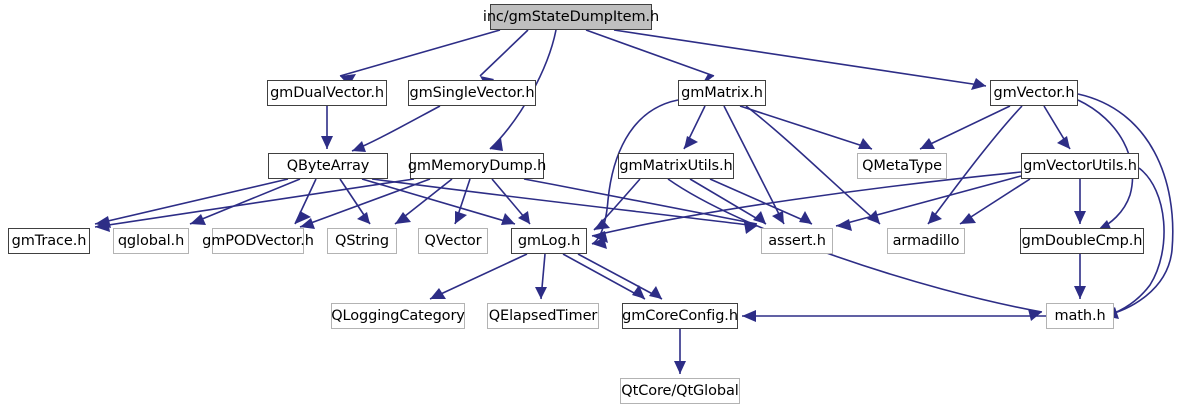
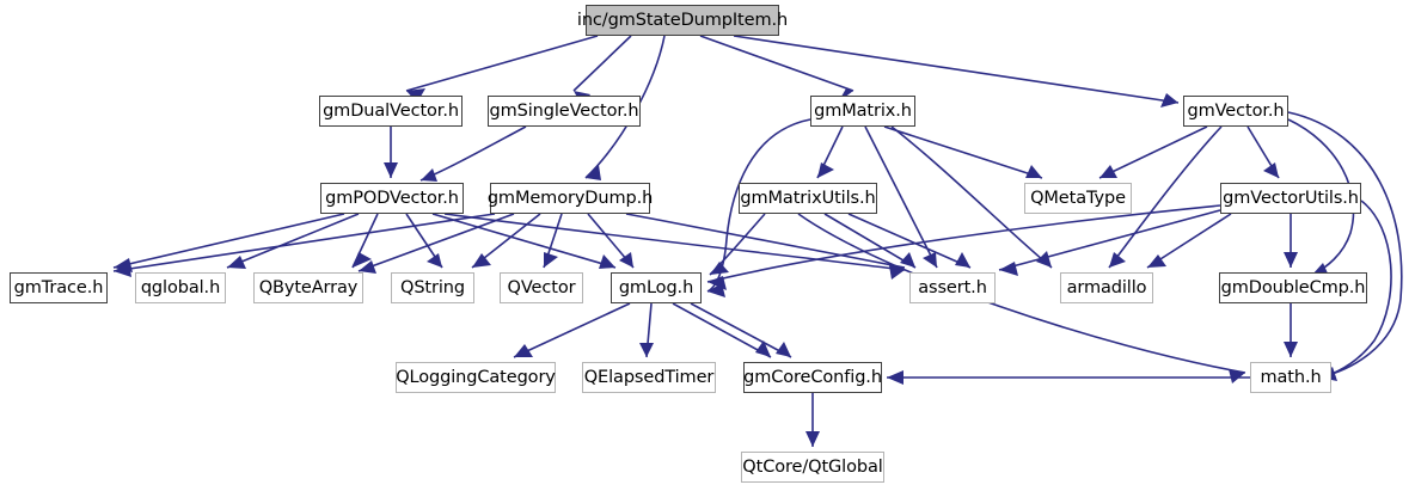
  inc/gmStateDumpItem.h
  gmDualVector.h
  gmSingleVector.h
  gmMatrix.h
  gmVector.h
- QByteArray
+ gmPODVector.h
  gmMemoryDump.h
  gmMatrixUtils.h
  QMetaType
  gmVectorUtils.h
  gmTrace.h
  qglobal.h
- gmPODVector.h
+ QByteArray
  QString
  QVector
  gmLog.h
  assert.h
  armadillo
  gmDoubleCmp.h
  QLoggingCategory
  QElapsedTimer
  gmCoreConfig.h
  math.h
  QtCore/QtGlobal
